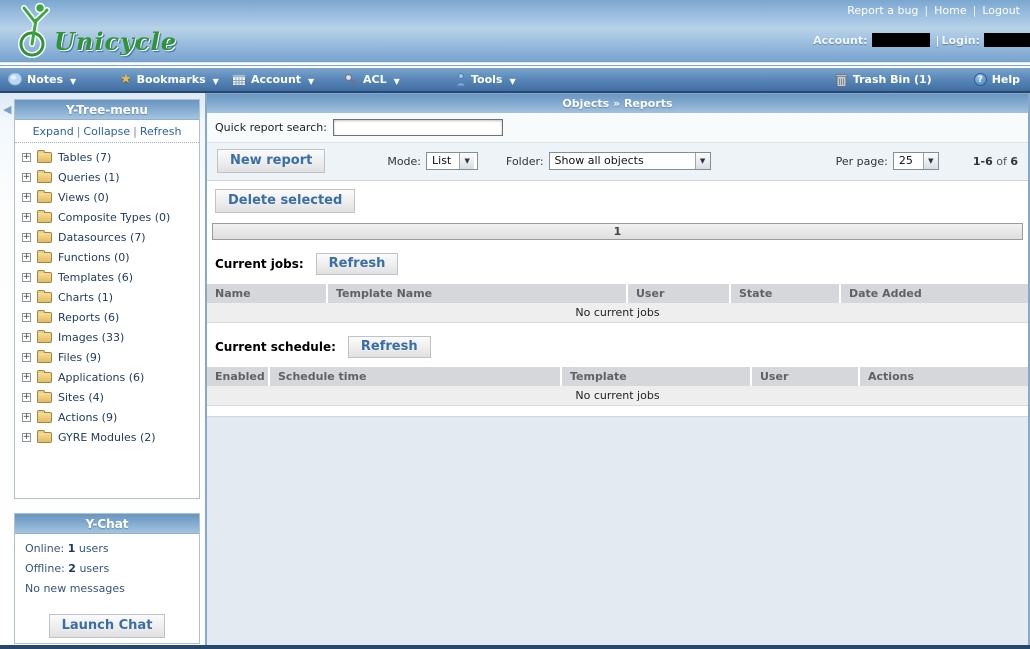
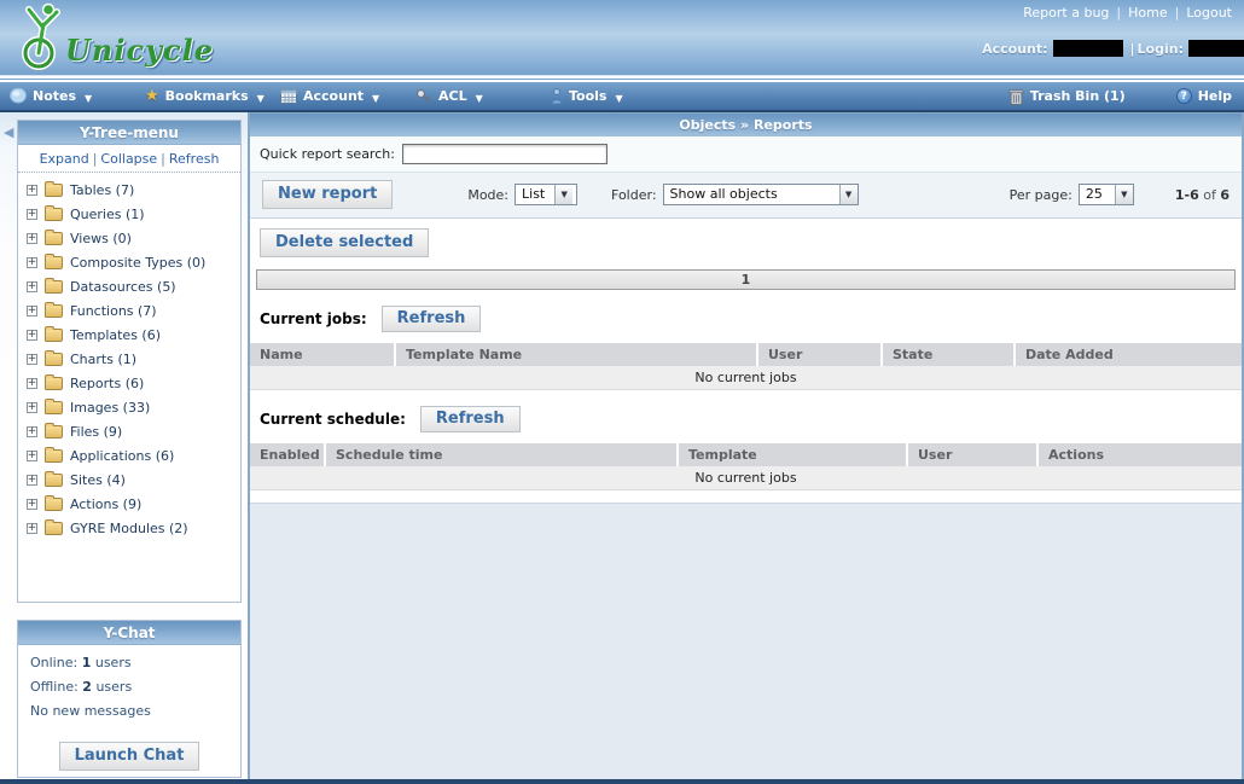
  Unicycle
  Report a bug | Home | Logout
  Account:
  |
  Login:
  Notes
  ▼
  ★
  Bookmarks
  ▼
  Account
  ▼
  ACL
  ▼
  Tools
  ▼
  Trash Bin (1)
  ?
  Help
  ◀
  Y-Tree-menu
  Expand | Collapse | Refresh
  +
  Tables (7)
  +
  Queries (1)
  +
  Views (0)
  +
  Composite Types (0)
  +
- Datasources (7)
+ Datasources (5)
  +
- Functions (0)
+ Functions (7)
  +
  Templates (6)
  +
  Charts (1)
  +
  Reports (6)
  +
  Images (33)
  +
  Files (9)
  +
  Applications (6)
  +
  Sites (4)
  +
  Actions (9)
  +
  GYRE Modules (2)
  Y-Chat
  Online: 1 users
  Offline: 2 users
  No new messages
  Launch Chat
  Objects » Reports
  Quick report search:
  New report
  Mode:
  List
  ▼
  Folder:
  Show all objects
  ▼
  Per page:
  25
  ▼
  1-6 of 6
  Delete selected
  1
  Current jobs:
  Refresh
  Name	Template Name	User	State	Date Added
  No current jobs
  Current schedule:
  Refresh
  Enabled	Schedule time	Template	User	Actions
  No current jobs
